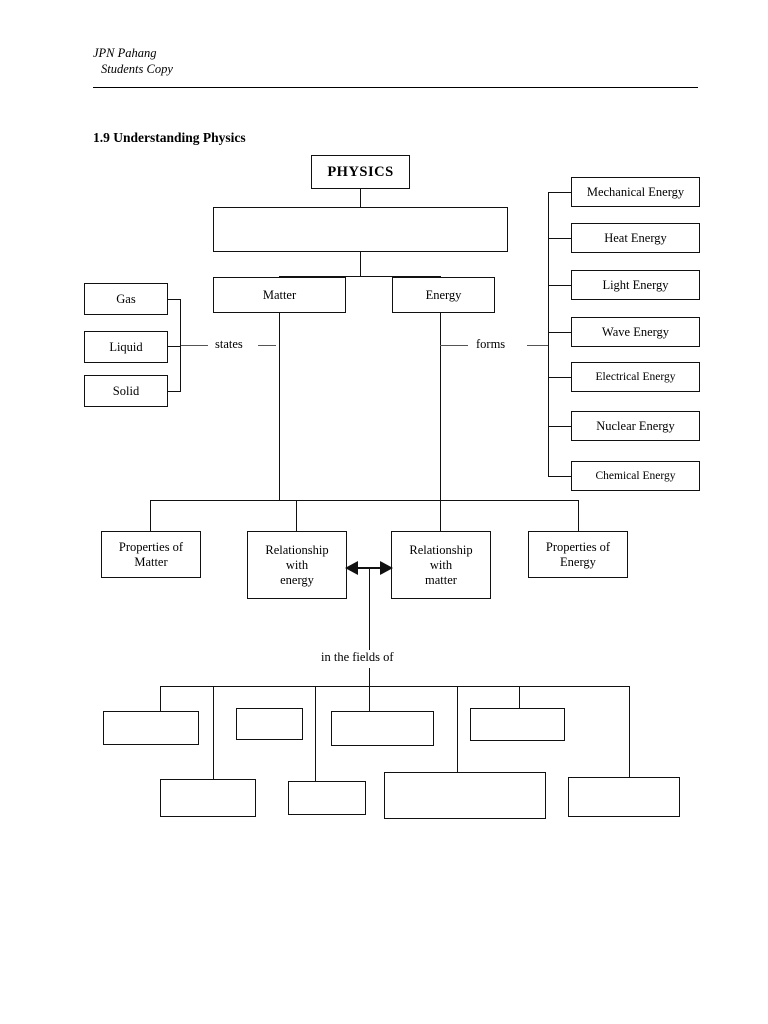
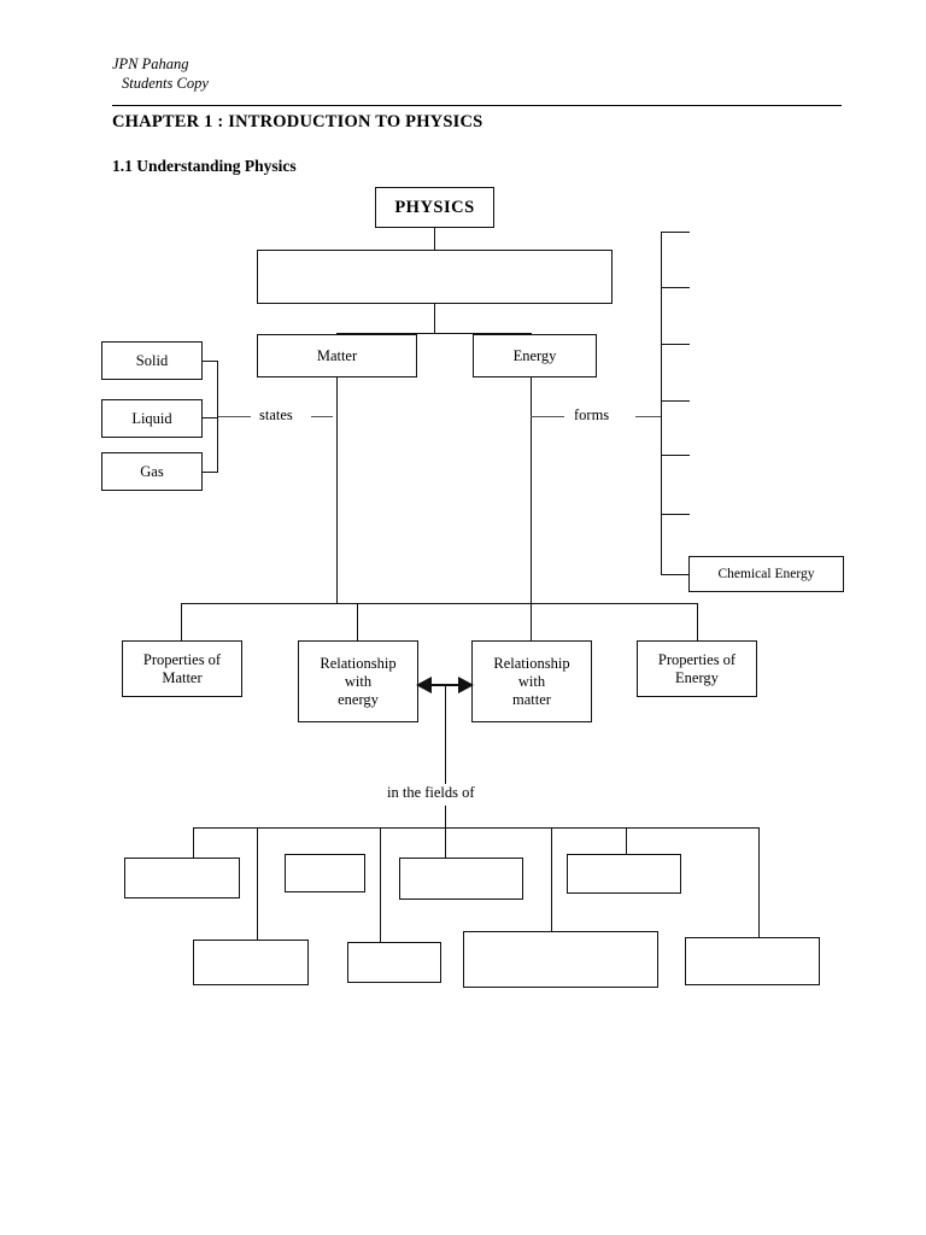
  JPN Pahang
  Students Copy
+ CHAPTER 1 : INTRODUCTION TO PHYSICS
- 1.9 Understanding Physics
+ 1.1 Understanding Physics
  PHYSICS
  Matter
  Energy
  states
- Gas
+ Solid
  Liquid
- Solid
+ Gas
  forms
- Mechanical Energy
- Heat Energy
- Light Energy
- Wave Energy
- Electrical Energy
- Nuclear Energy
  Chemical Energy
  Properties of
  Matter
  Relationship
  with
  energy
  Relationship
  with
  matter
  Properties of
  Energy
  in the fields of
